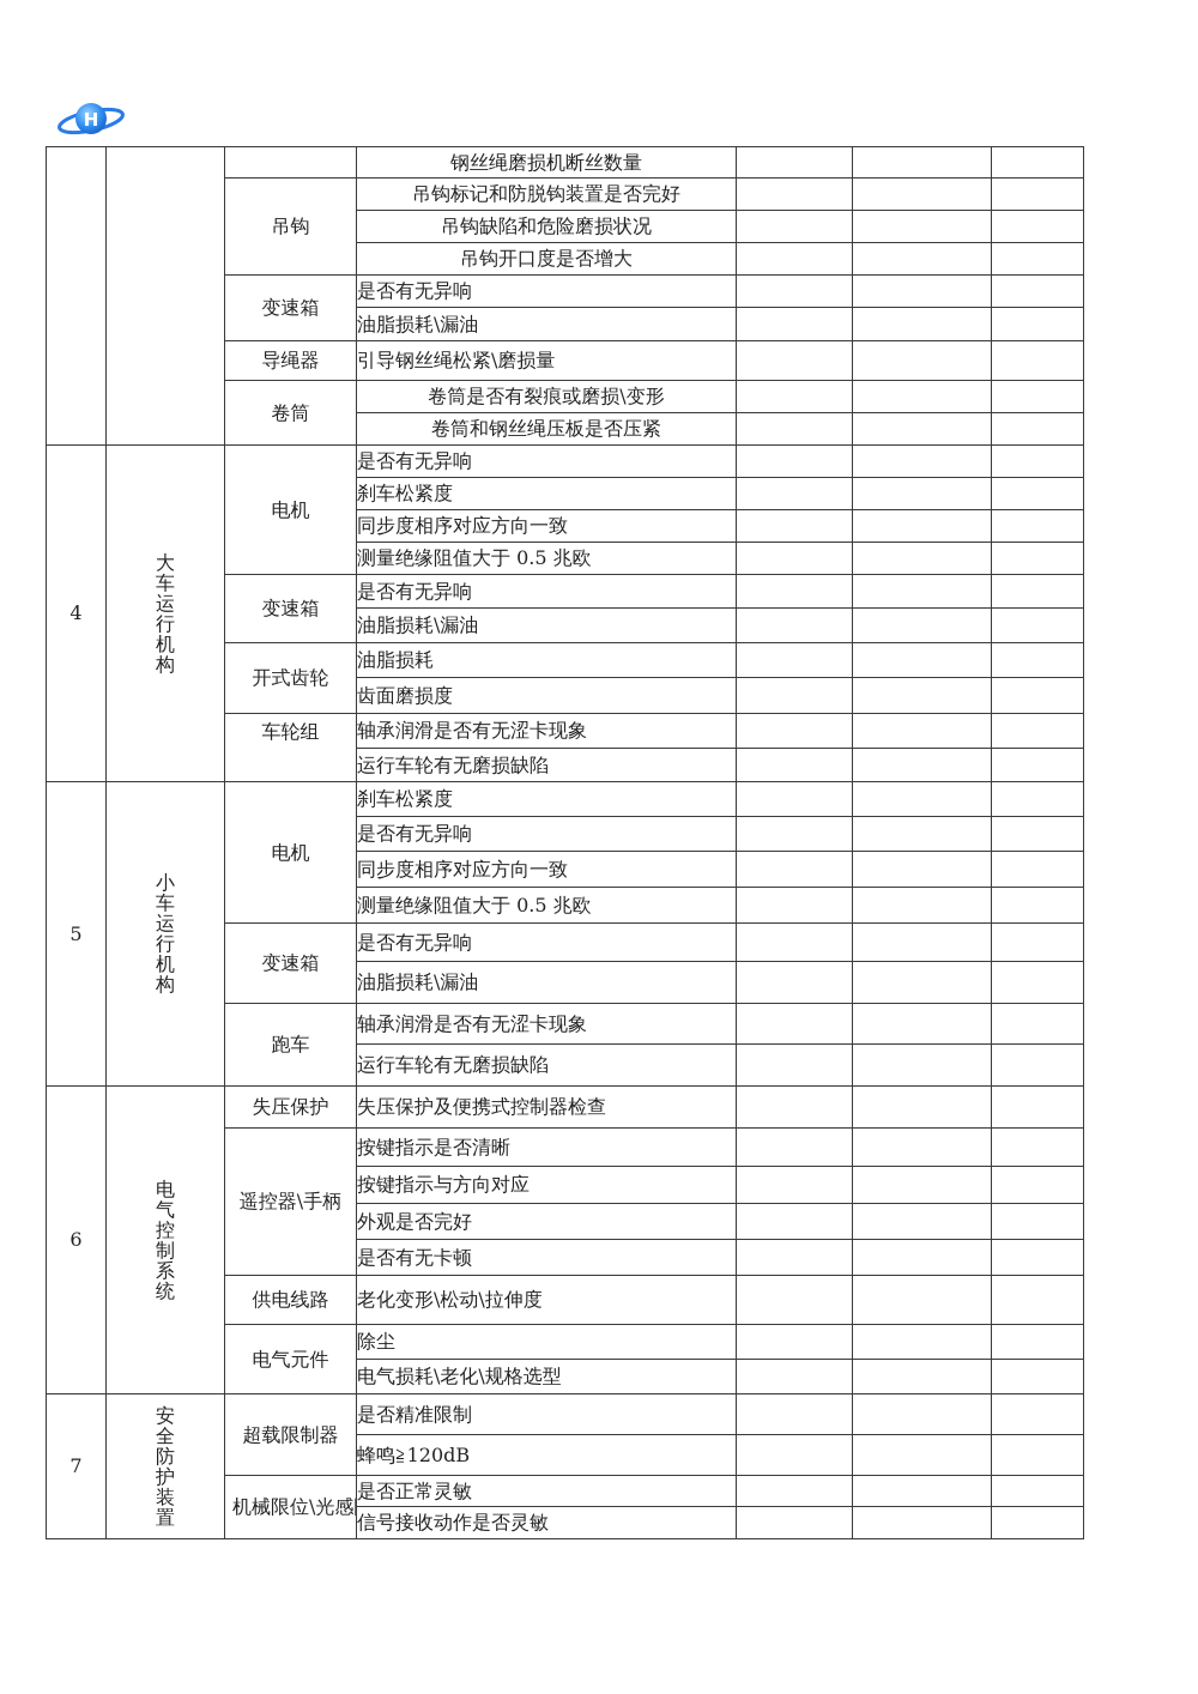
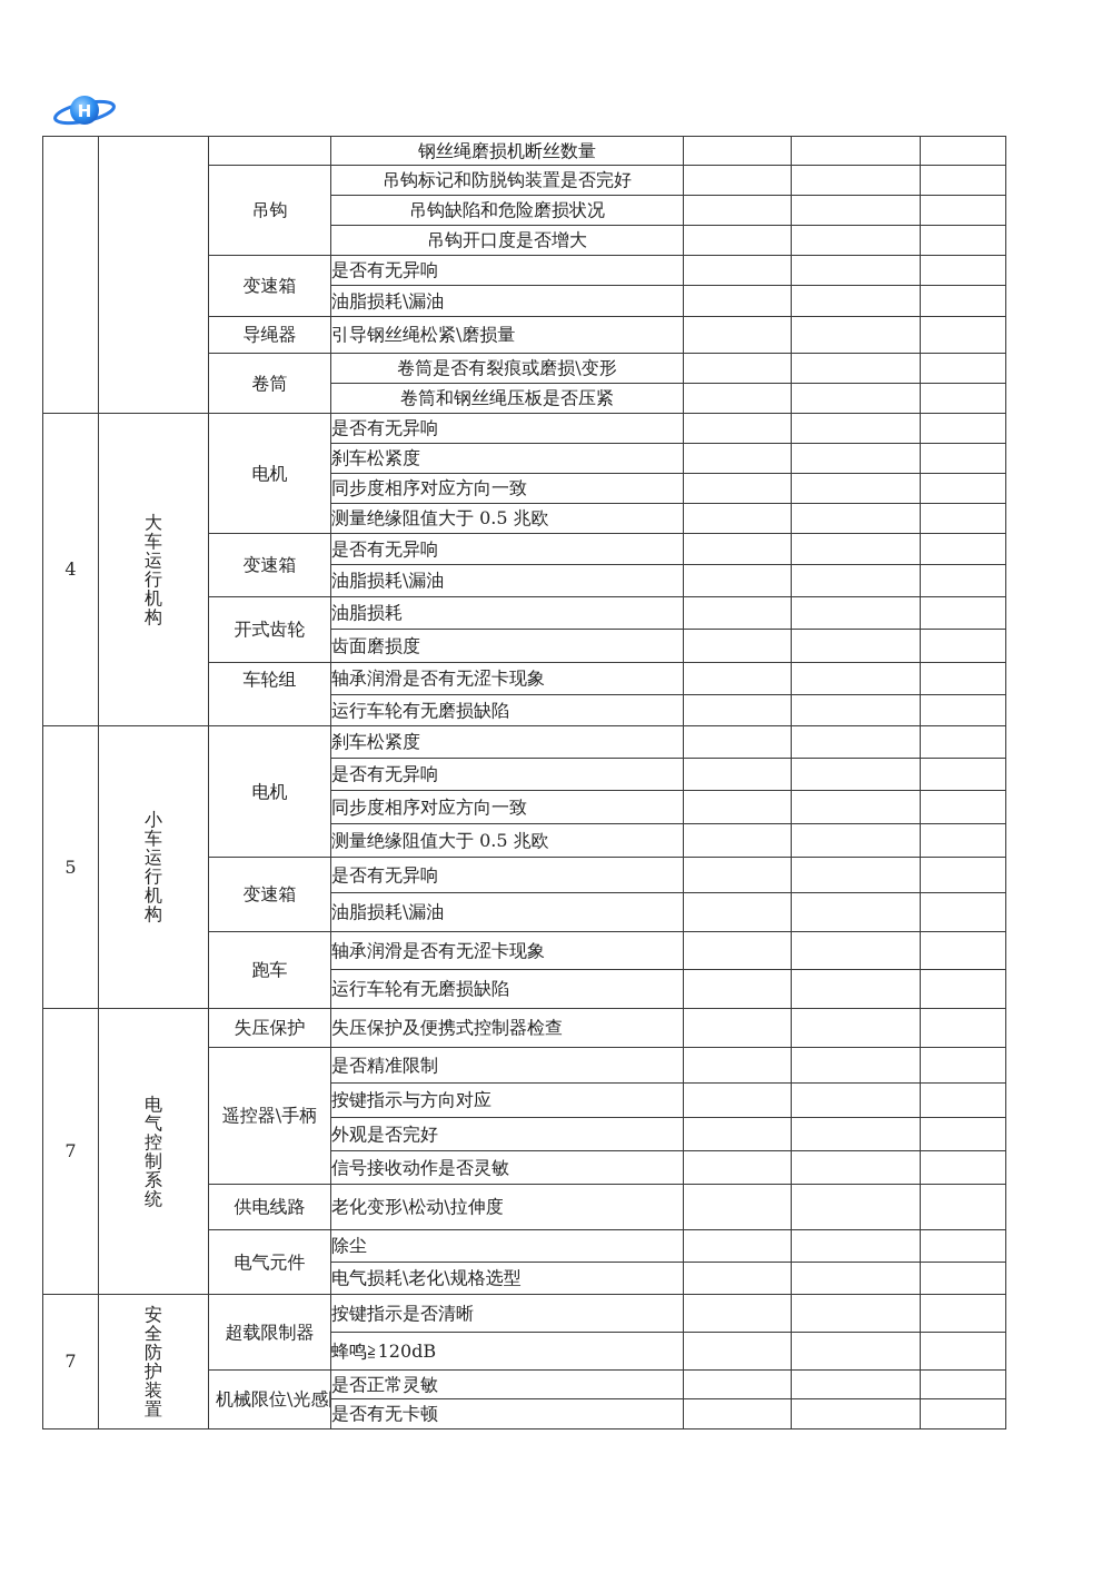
  H
  			钢丝绳磨损机断丝数量
  吊钩	吊钩标记和防脱钩装置是否完好
  吊钩缺陷和危险磨损状况
  吊钩开口度是否增大
  变速箱	是否有无异响
  油脂损耗\漏油
  导绳器	引导钢丝绳松紧\磨损量
  卷筒	卷筒是否有裂痕或磨损\变形
  卷筒和钢丝绳压板是否压紧
  4	大车运行机构	电机	是否有无异响
  刹车松紧度
  同步度相序对应方向一致
  测量绝缘阻值大于 0.5 兆欧
  变速箱	是否有无异响
  油脂损耗\漏油
  开式齿轮	油脂损耗
  齿面磨损度
  车轮组	轴承润滑是否有无涩卡现象
  运行车轮有无磨损缺陷
  5	小车运行机构	电机	刹车松紧度
  是否有无异响
  同步度相序对应方向一致
  测量绝缘阻值大于 0.5 兆欧
  变速箱	是否有无异响
  油脂损耗\漏油
  跑车	轴承润滑是否有无涩卡现象
  运行车轮有无磨损缺陷
- 6	电气控制系统	失压保护	失压保护及便携式控制器检查
+ 7	电气控制系统	失压保护	失压保护及便携式控制器检查
- 遥控器\手柄	按键指示是否清晰
+ 遥控器\手柄	是否精准限制
  按键指示与方向对应
  外观是否完好
- 是否有无卡顿
+ 信号接收动作是否灵敏
  供电线路	老化变形\松动\拉伸度
  电气元件	除尘
  电气损耗\老化\规格选型
- 7	安全防护装置	超载限制器	是否精准限制
+ 7	安全防护装置	超载限制器	按键指示是否清晰
  蜂鸣≧120dB
  机械限位\光感	是否正常灵敏
- 信号接收动作是否灵敏
+ 是否有无卡顿
